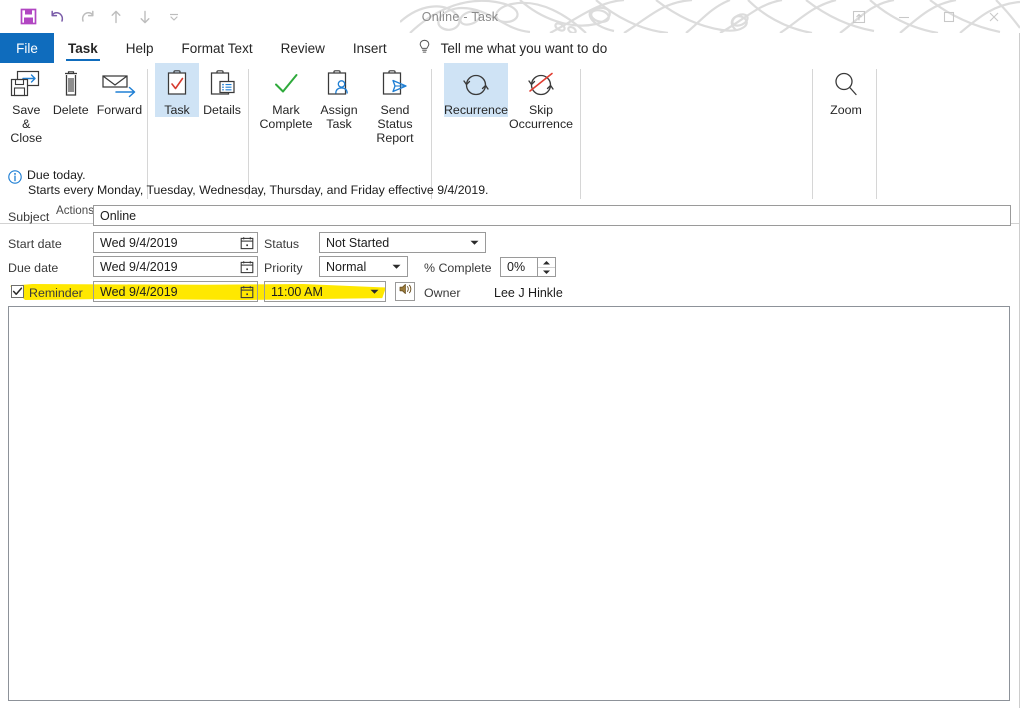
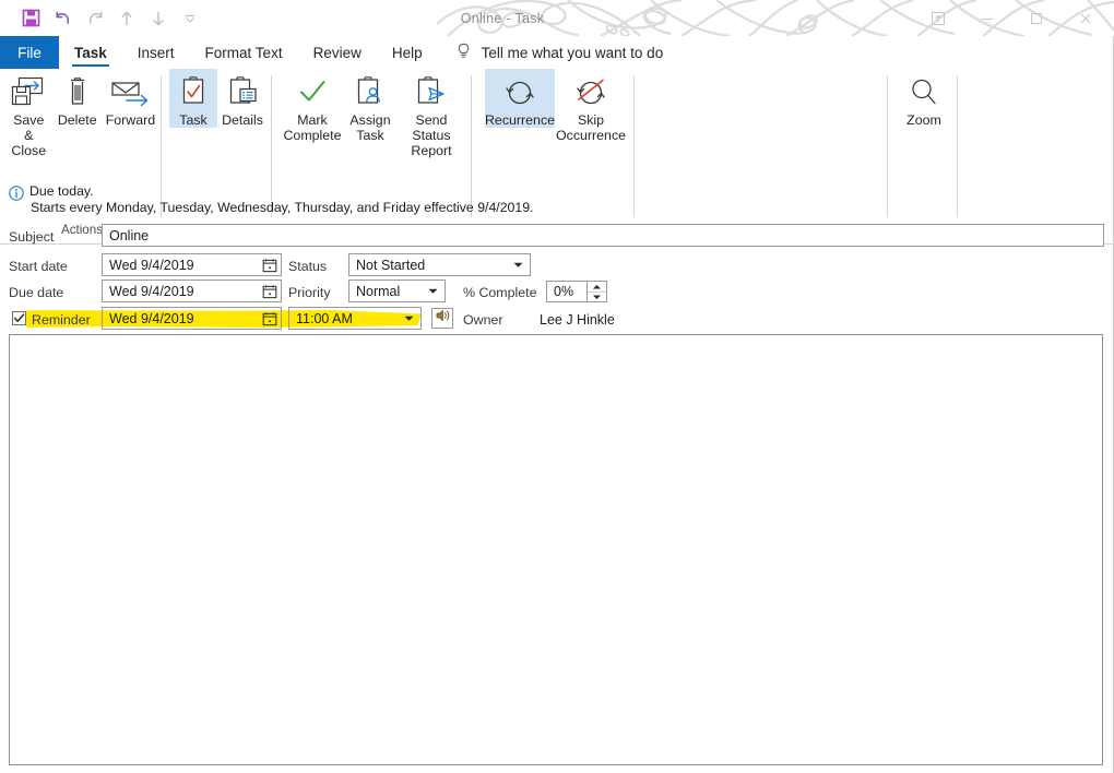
  Online - Task
  File
  Task
- Help
+ Insert
  Format Text
  Review
- Insert
+ Help
  Tell me what you want to do
  Save &
  Close
  Delete
  Forward
  Task
  Details
  Mark
  Complete
  Assign
  Task
  Send Status
  Report
  Recurrence
  Skip
  Occurrence
  Zoom
  Actions
  Due today.
  Starts every Monday, Tuesday, Wednesday, Thursday, and Friday effective 9/4/2019.
  Subject
  Online
  Start date
  Wed 9/4/2019
  Status
  Not Started
  Due date
  Wed 9/4/2019
  Priority
  Normal
  % Complete
  0%
  Reminder
  Wed 9/4/2019
  11:00 AM
  Owner
  Lee J Hinkle
